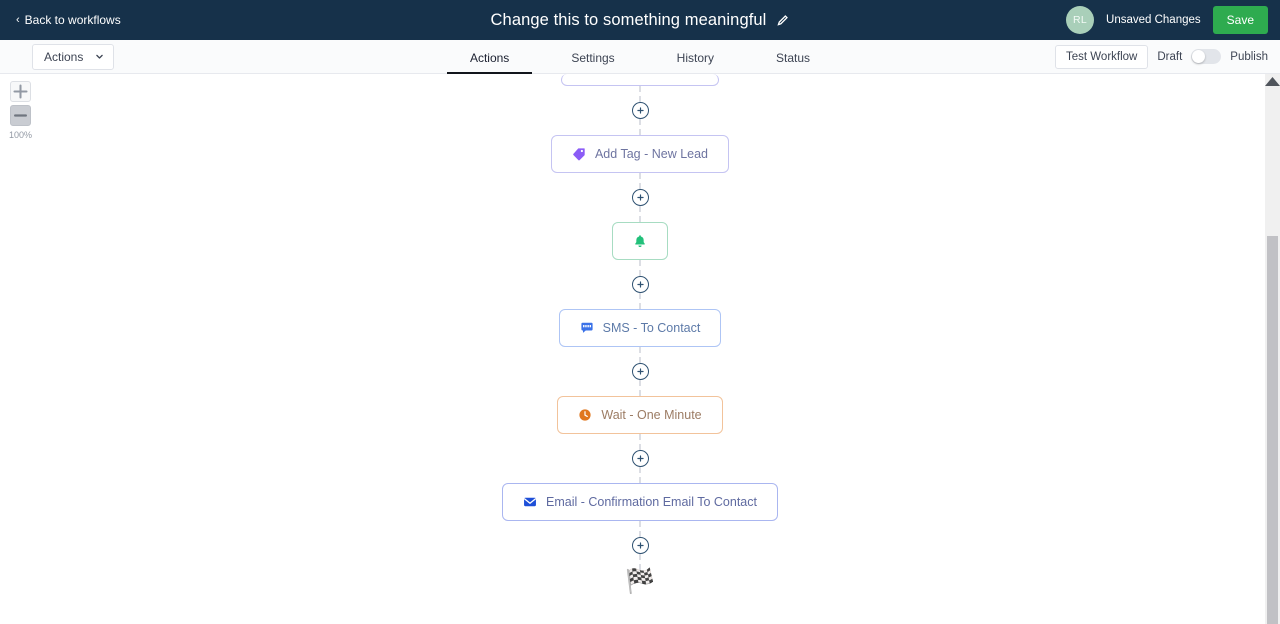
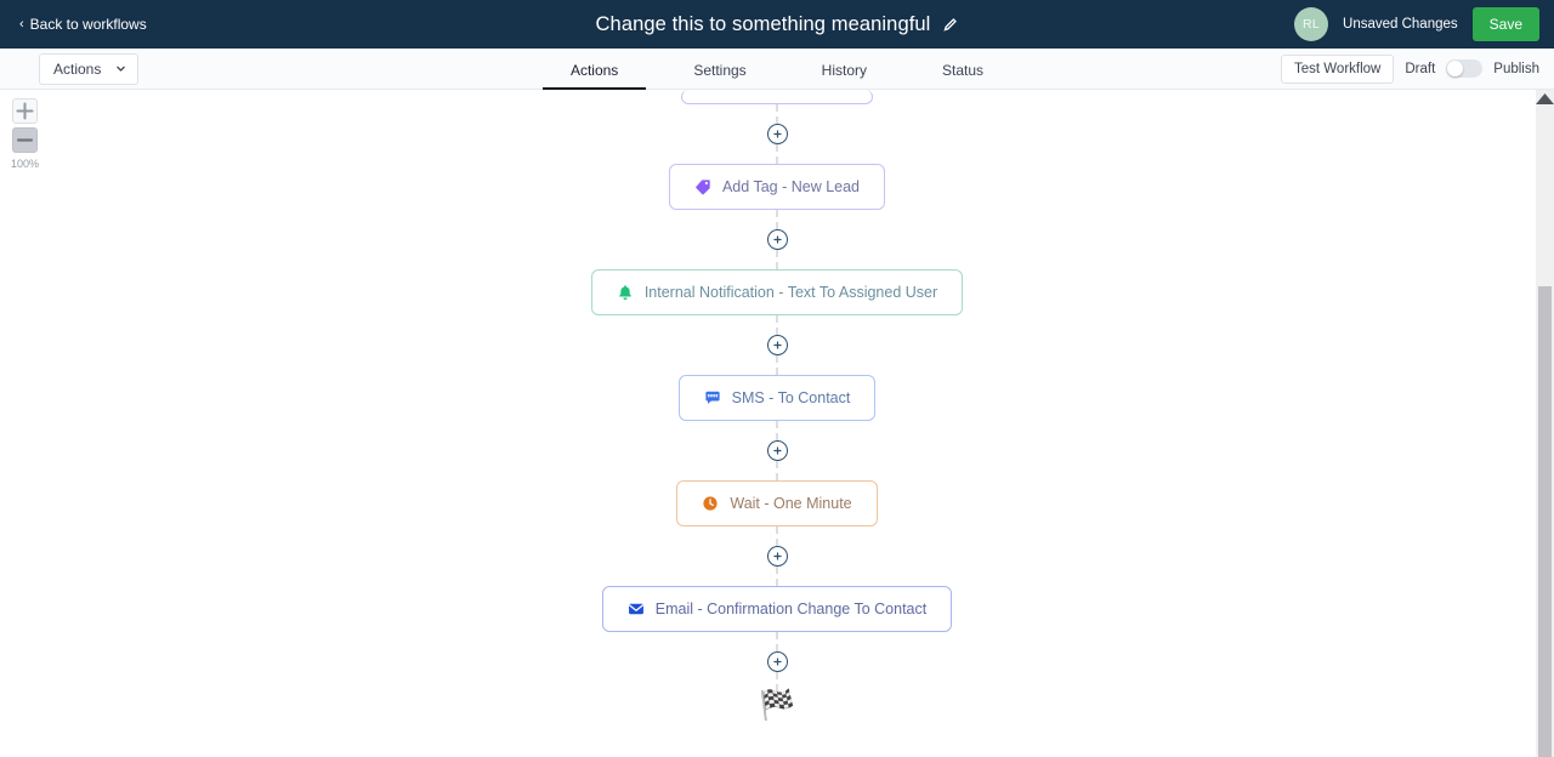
  ‹
  Back to workflows
  Change this to something meaningful
  RL
  Unsaved Changes
  Save
  Actions
  Actions
  Settings
  History
  Status
  Test Workflow
  Draft
  Publish
  100%
  Add Tag - New Lead
+ Internal Notification - Text To Assigned User
  SMS - To Contact
  Wait - One Minute
- Email - Confirmation Email To Contact
+ Email - Confirmation Change To Contact
  🏁
